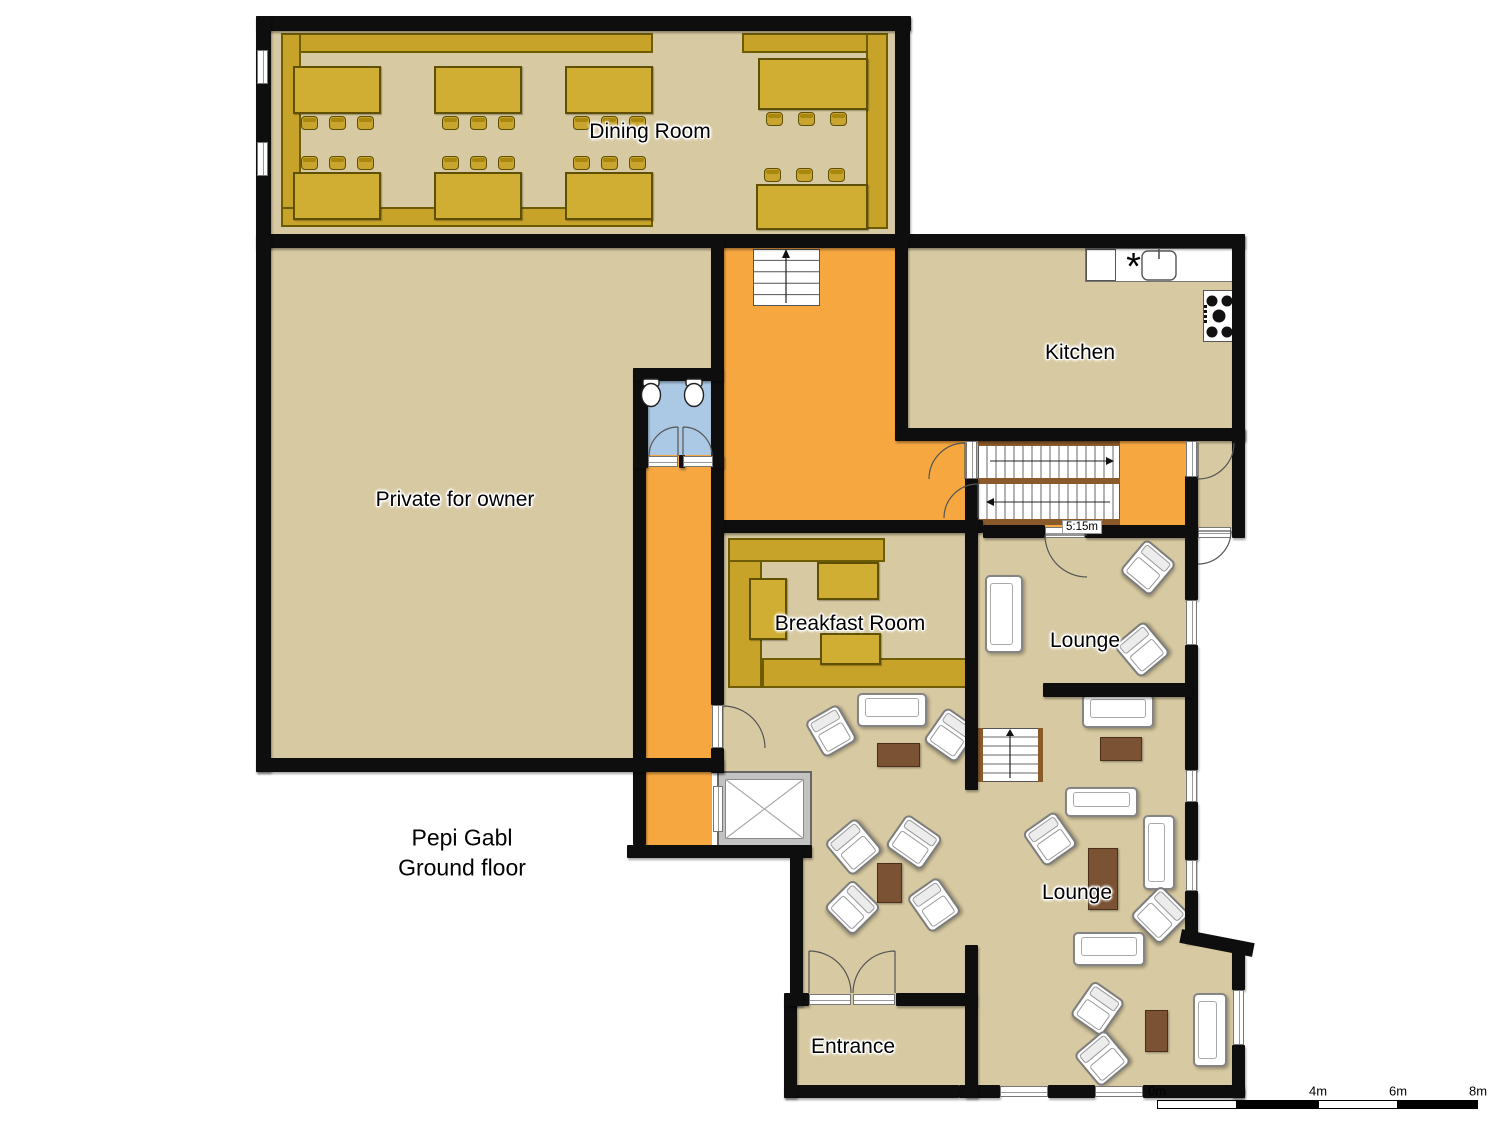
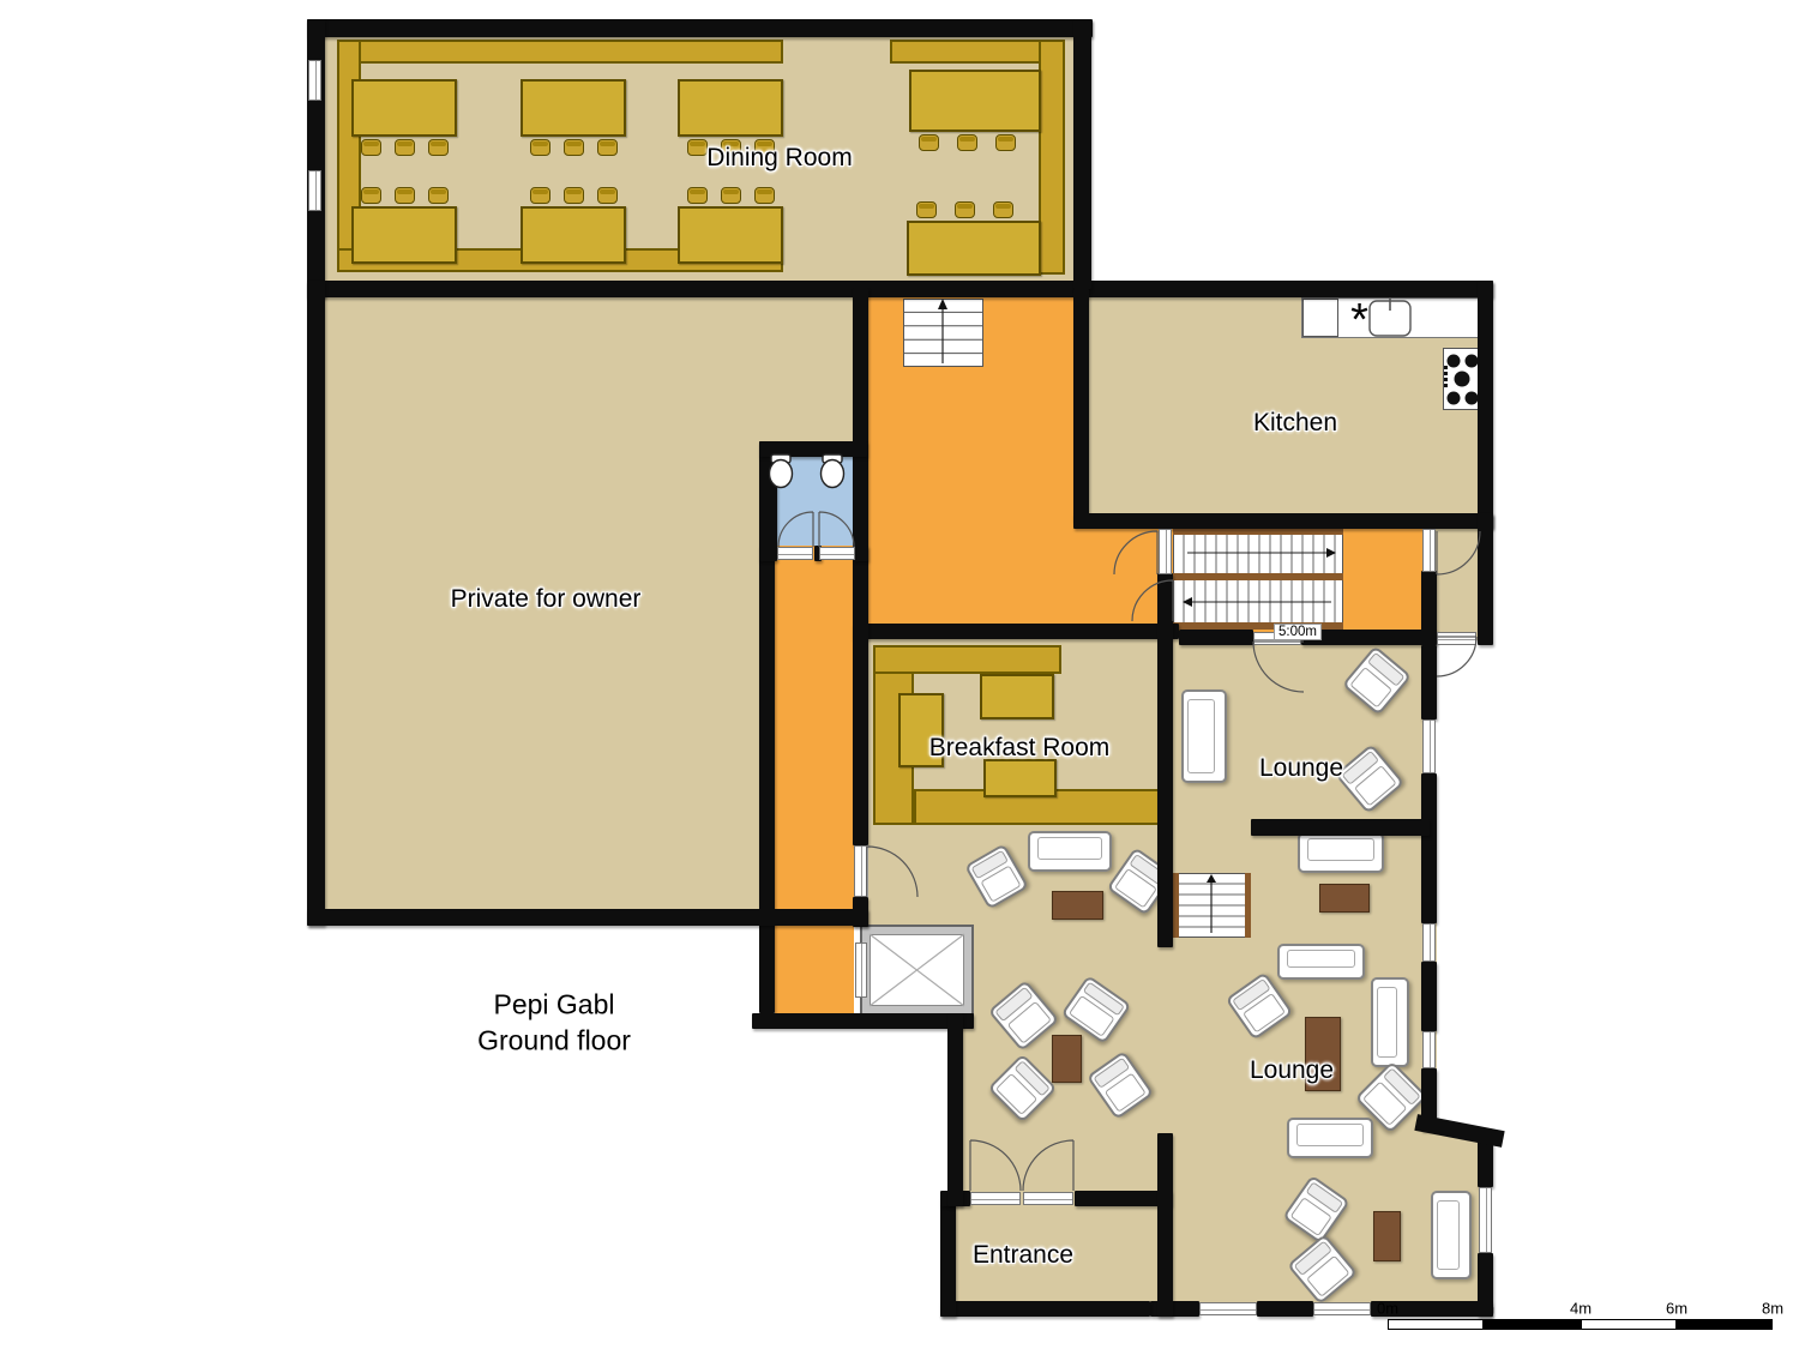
  *
  Dining Room
  Kitchen
  Private for owner
  Breakfast Room
  Lounge
  Lounge
  Entrance
- 5:15m
+ 5:00m
  Pepi Gabl
  Ground floor
  0m
  4m
  6m
  8m
